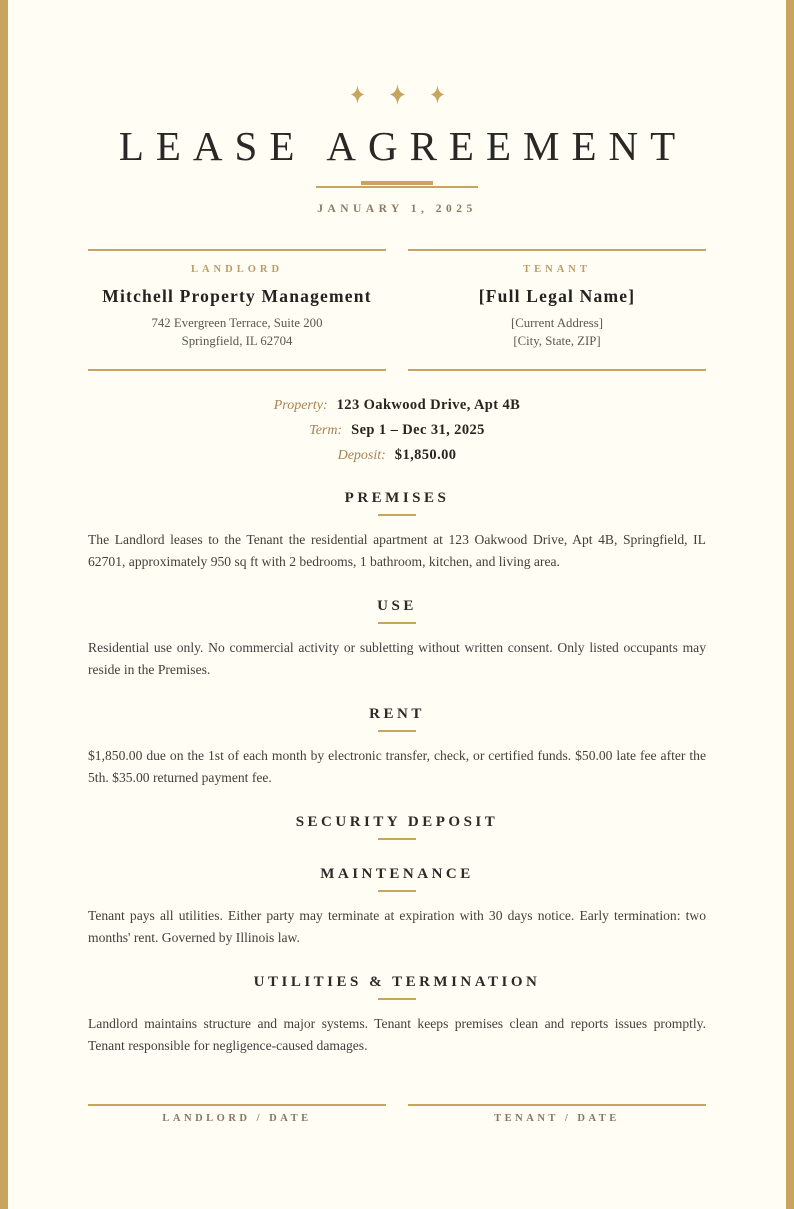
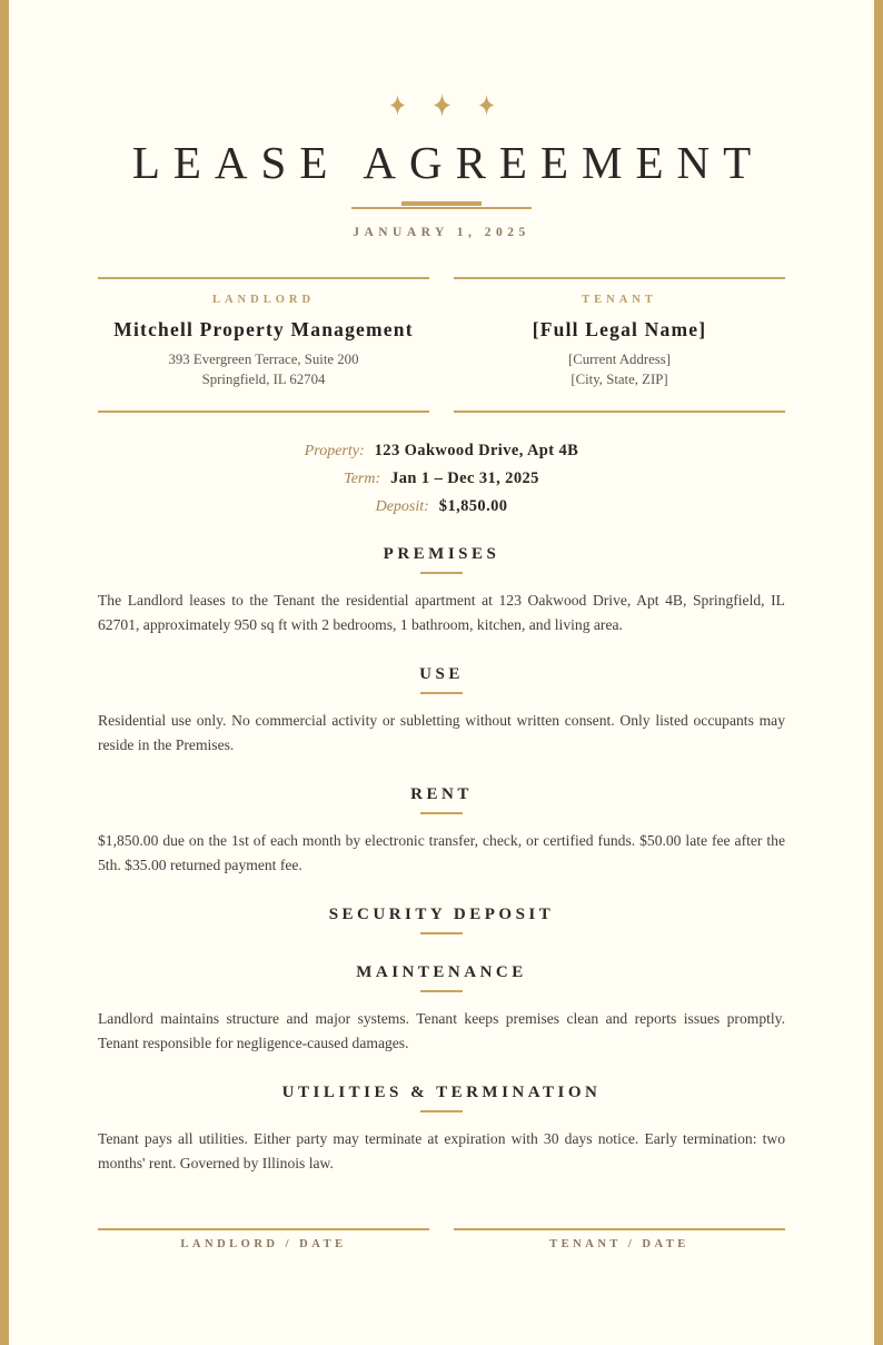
  LEASE AGREEMENT
  JANUARY 1, 2025
  LANDLORD
  Mitchell Property Management
- 742 Evergreen Terrace, Suite 200
+ 393 Evergreen Terrace, Suite 200
  Springfield, IL 62704
  TENANT
  [Full Legal Name]
  [Current Address]
  [City, State, ZIP]
  Property:
  123 Oakwood Drive, Apt 4B
  Term:
- Sep 1 – Dec 31, 2025
+ Jan 1 – Dec 31, 2025
  Deposit:
  $1,850.00
  PREMISES
  The Landlord leases to the Tenant the residential apartment at 123 Oakwood Drive, Apt 4B, Springfield, IL 62701, approximately 950 sq ft with 2 bedrooms, 1 bathroom, kitchen, and living area.
  USE
  Residential use only. No commercial activity or subletting without written consent. Only listed occupants may reside in the Premises.
  RENT
  $1,850.00 due on the 1st of each month by electronic transfer, check, or certified funds. $50.00 late fee after the 5th. $35.00 returned payment fee.
  SECURITY DEPOSIT
  MAINTENANCE
- Tenant pays all utilities. Either party may terminate at expiration with 30 days notice. Early termination: two months' rent. Governed by Illinois law.
+ Landlord maintains structure and major systems. Tenant keeps premises clean and reports issues promptly. Tenant responsible for negligence-caused damages.
  UTILITIES & TERMINATION
- Landlord maintains structure and major systems. Tenant keeps premises clean and reports issues promptly. Tenant responsible for negligence-caused damages.
+ Tenant pays all utilities. Either party may terminate at expiration with 30 days notice. Early termination: two months' rent. Governed by Illinois law.
  LANDLORD / DATE
  TENANT / DATE
